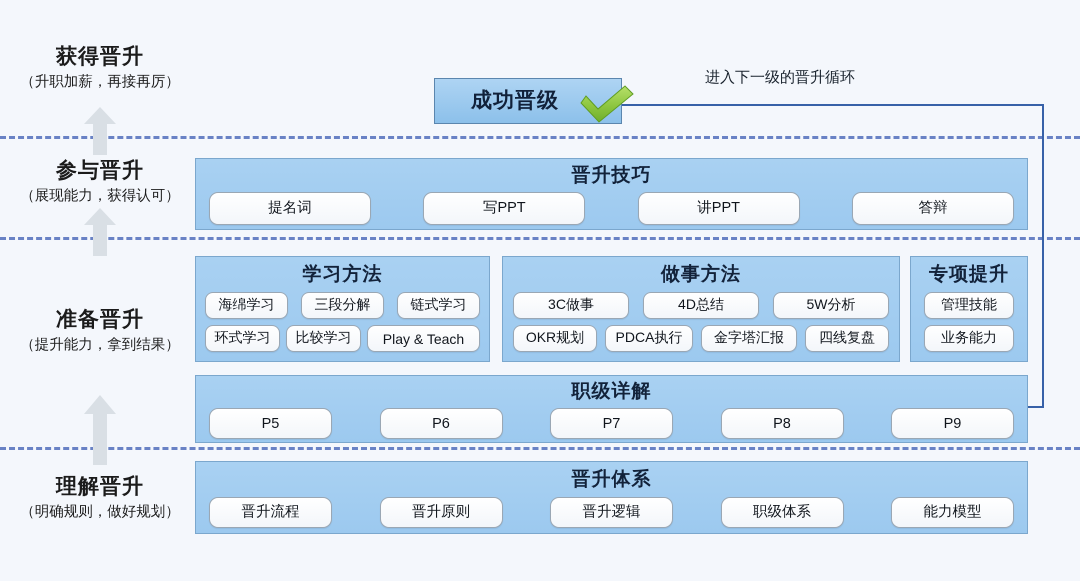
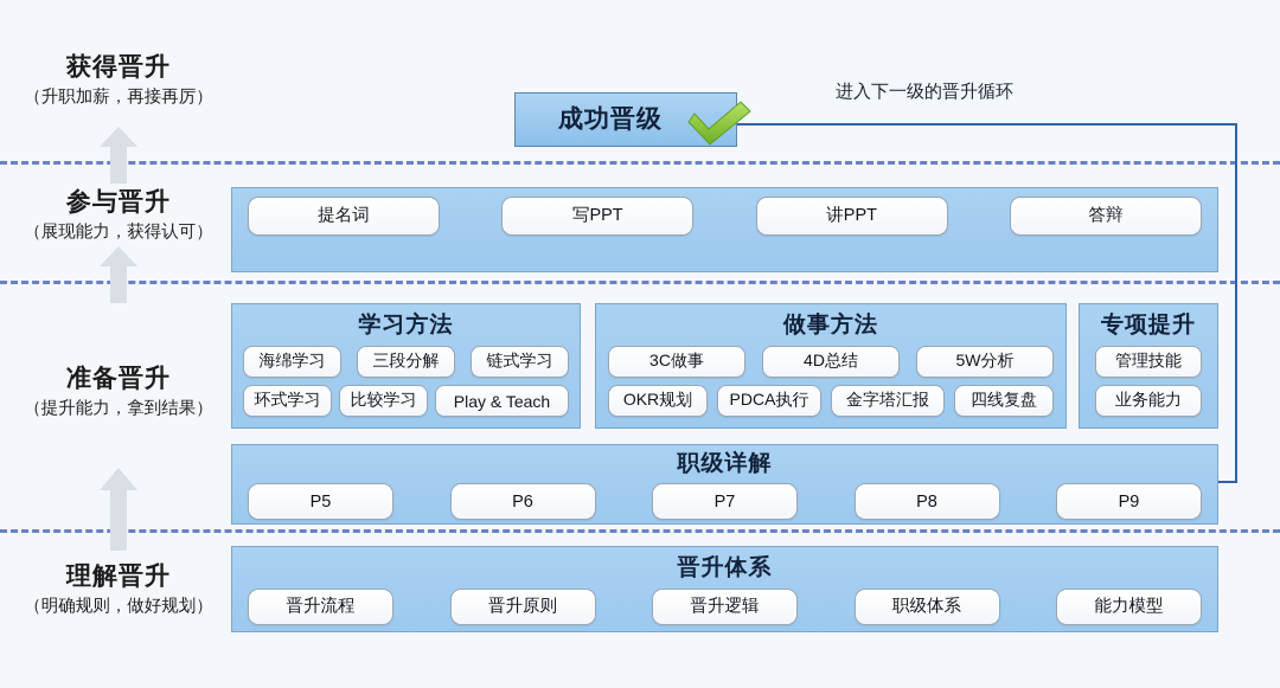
  获得晋升
  （升职加薪，再接再厉）
  参与晋升
  （展现能力，获得认可）
  准备晋升
  （提升能力，拿到结果）
  理解晋升
  （明确规则，做好规划）
  成功晋级
  进入下一级的晋升循环
- 晋升技巧
  提名词
  写PPT
  讲PPT
  答辩
  学习方法
  海绵学习
  三段分解
  链式学习
  环式学习
  比较学习
  Play & Teach
  做事方法
  3C做事
  4D总结
  5W分析
  OKR规划
  PDCA执行
  金字塔汇报
  四线复盘
  专项提升
  管理技能
  业务能力
  职级详解
  P5
  P6
  P7
  P8
  P9
  晋升体系
  晋升流程
  晋升原则
  晋升逻辑
  职级体系
  能力模型
